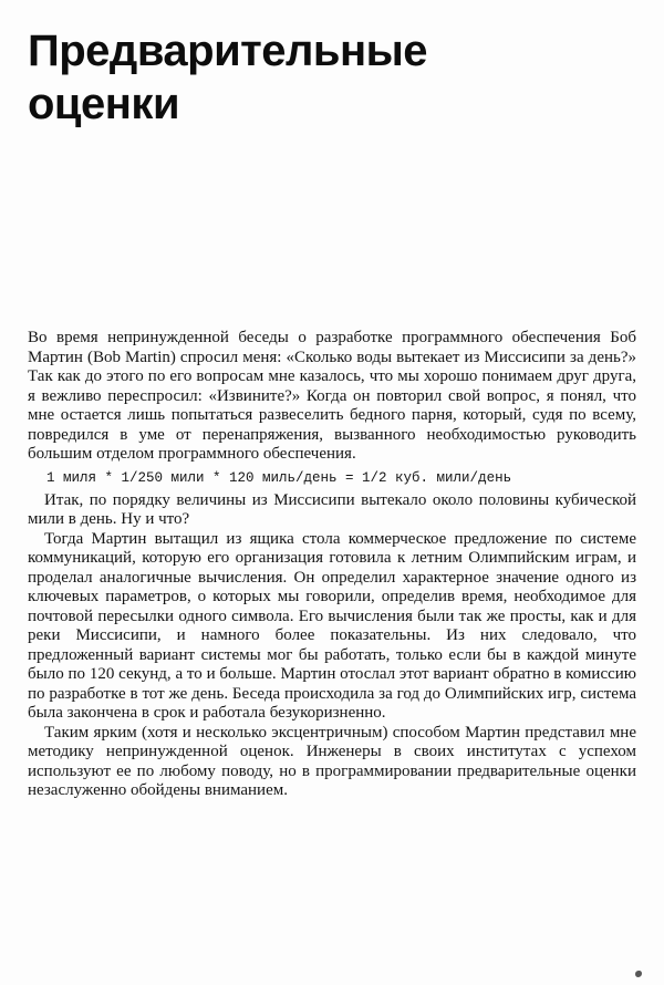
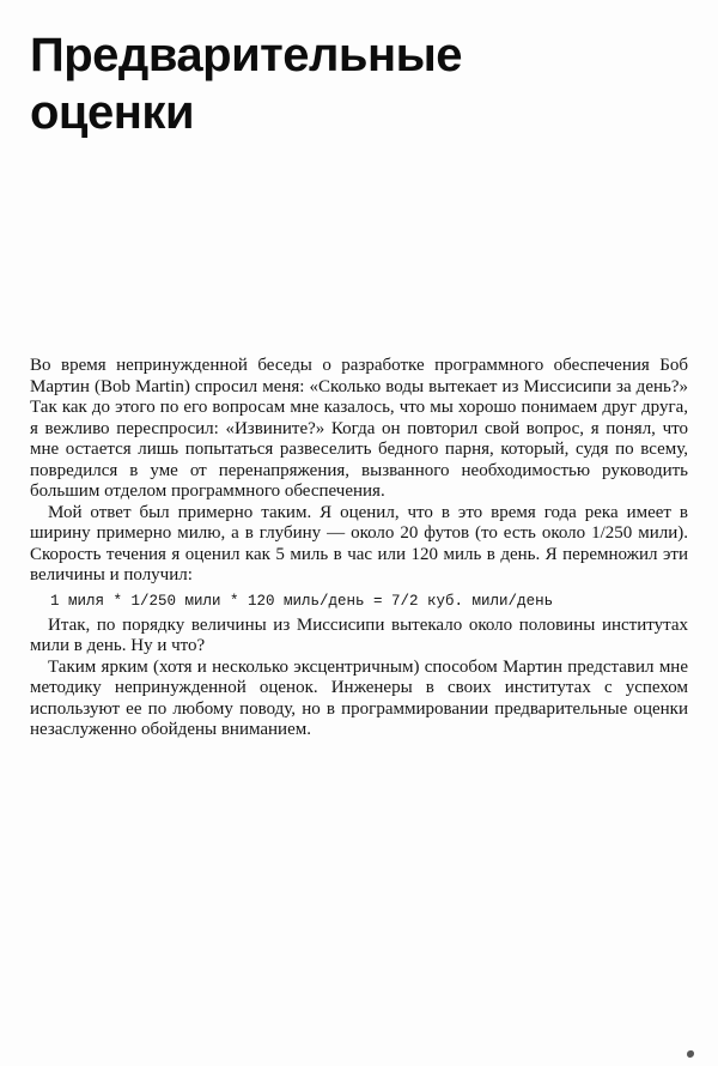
  Предварительные
  оценки
  Во время непринужденной беседы о разработке программного обеспечения Боб Мартин (Bob Martin) спросил меня: «Сколько воды вытекает из Миссисипи за день?» Так как до этого по его вопросам мне казалось, что мы хорошо понимаем друг друга, я вежливо переспросил: «Извините?» Когда он повторил свой вопрос, я понял, что мне остается лишь попытаться развеселить бедного парня, который, судя по всему, повредился в уме от перенапряжения, вызванного необходимостью руководить большим отделом программного обеспечения.
+ Мой ответ был примерно таким. Я оценил, что в это время года река имеет в ширину примерно милю, а в глубину — около 20 футов (то есть около 1/250 мили). Скорость течения я оценил как 5 миль в час или 120 миль в день. Я перемножил эти величины и получил:
- 1 миля * 1/250 мили * 120 миль/день = 1/2 куб. мили/день
+ 1 миля * 1/250 мили * 120 миль/день = 7/2 куб. мили/день
- Итак, по порядку величины из Миссисипи вытекало около половины кубической мили в день. Ну и что?
+ Итак, по порядку величины из Миссисипи вытекало около половины институтах мили в день. Ну и что?
- Тогда Мартин вытащил из ящика стола коммерческое предложение по системе коммуникаций, которую его организация готовила к летним Олимпийским играм, и проделал аналогичные вычисления. Он определил характерное значение одного из ключевых параметров, о которых мы говорили, определив время, необходимое для почтовой пересылки одного символа. Его вычисления были так же просты, как и для реки Миссисипи, и намного более показательны. Из них следовало, что предложенный вариант системы мог бы работать, только если бы в каждой минуте было по 120 секунд, а то и больше. Мартин отослал этот вариант обратно в комиссию по разработке в тот же день. Беседа происходила за год до Олимпийских игр, система была закончена в срок и работала безукоризненно.
  Таким ярким (хотя и несколько эксцентричным) способом Мартин представил мне методику непринужденной оценок. Инженеры в своих институтах с успехом используют ее по любому поводу, но в программировании предварительные оценки незаслуженно обойдены вниманием.
